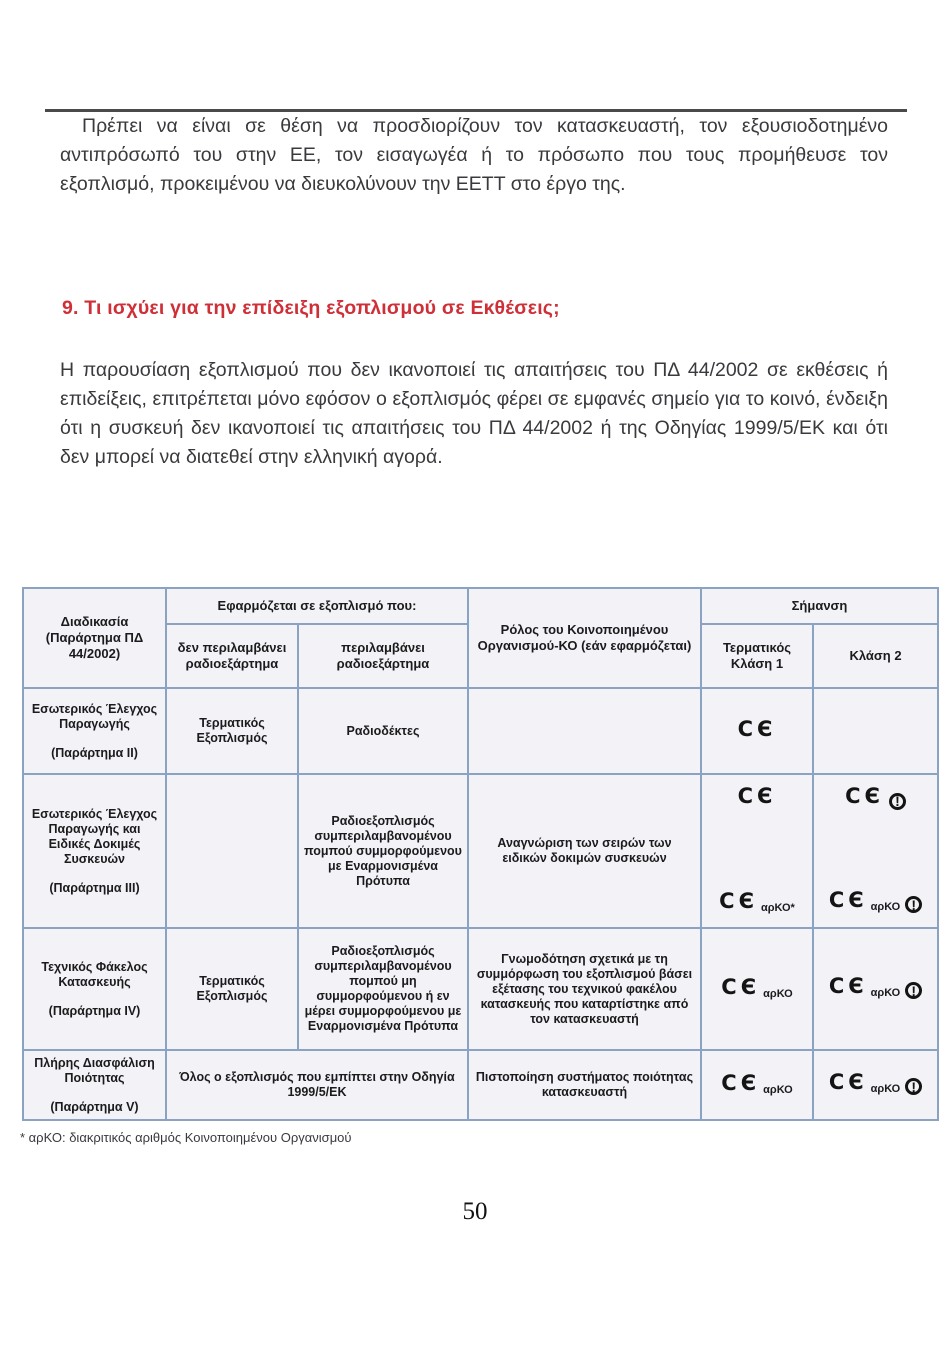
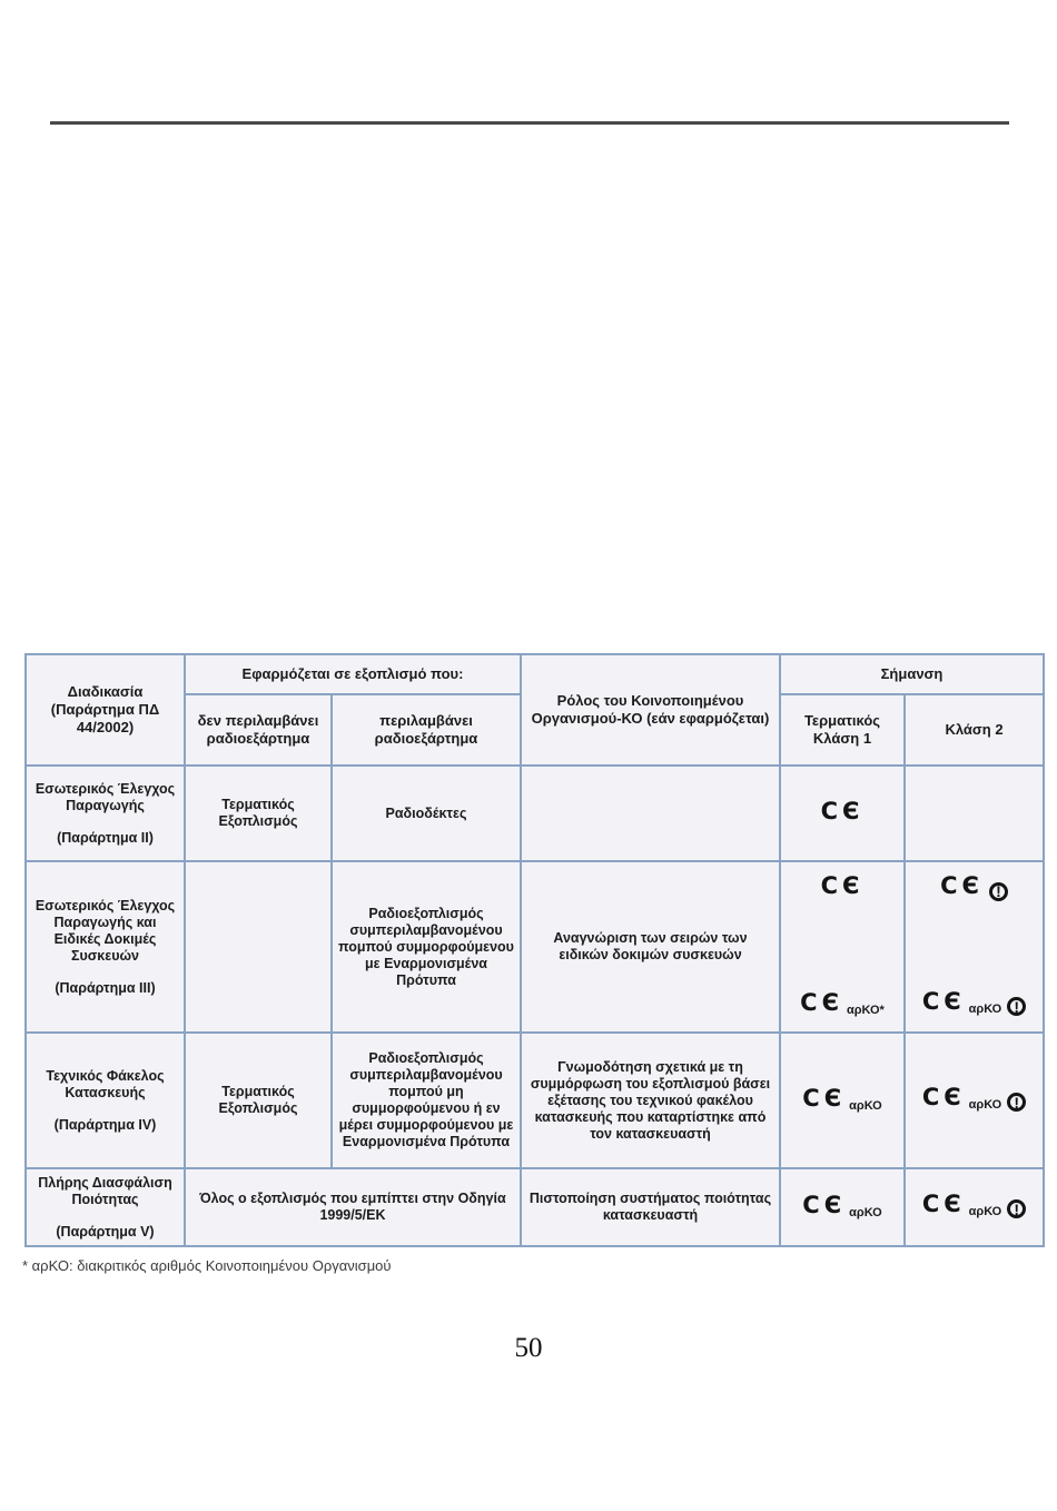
- Πρέπει να είναι σε θέση να προσδιορίζουν τον κατασκευαστή, τον εξουσιοδοτημένο αντιπρόσωπό του στην ΕΕ, τον εισαγωγέα ή το πρόσωπο που τους προμήθευσε τον εξοπλισμό, προκειμένου να διευκολύνουν την ΕΕΤΤ στο έργο της.
- 9. Τι ισχύει για την επίδειξη εξοπλισμού σε Εκθέσεις;
- Η παρουσίαση εξοπλισμού που δεν ικανοποιεί τις απαιτήσεις του ΠΔ 44/2002 σε εκθέσεις ή επιδείξεις, επιτρέπεται μόνο εφόσον ο εξοπλισμός φέρει σε εμφανές σημείο για το κοινό, ένδειξη ότι η συσκευή δεν ικανοποιεί τις απαιτήσεις του ΠΔ 44/2002 ή της Οδηγίας 1999/5/ΕΚ και ότι δεν μπορεί να διατεθεί στην ελληνική αγορά.
  Διαδικασία (Παράρτημα ΠΔ 44/2002)	Εφαρμόζεται σε εξοπλισμό που:	Ρόλος του Κοινοποιημένου Οργανισμού-ΚΟ (εάν εφαρμόζεται)	Σήμανση
  δεν περιλαμβάνει ραδιοεξάρτημα	περιλαμβάνει ραδιοεξάρτημα	Τερματικός Κλάση 1	Κλάση 2
  Εσωτερικός Έλεγχος Παραγωγής (Παράρτημα ΙΙ)	Τερματικός Εξοπλισμός	Ραδιοδέκτες		CЄ
  Εσωτερικός Έλεγχος Παραγωγής και Ειδικές Δοκιμές Συσκευών (Παράρτημα ΙΙΙ)		Ραδιοεξοπλισμός συμπεριλαμβανομένου πομπού συμμορφούμενου με Εναρμονισμένα Πρότυπα	Αναγνώριση των σειρών των ειδικών δοκιμών συσκευών	CЄ CЄ αρΚΟ*	CЄ ! CЄ αρΚΟ !
  Τεχνικός Φάκελος Κατασκευής (Παράρτημα IV)	Τερματικός Εξοπλισμός	Ραδιοεξοπλισμός συμπεριλαμβανομένου πομπού μη συμμορφούμενου ή εν μέρει συμμορφούμενου με Εναρμονισμένα Πρότυπα	Γνωμοδότηση σχετικά με τη συμμόρφωση του εξοπλισμού βάσει εξέτασης του τεχνικού φακέλου κατασκευής που καταρτίστηκε από τον κατασκευαστή	CЄ αρΚΟ	CЄ αρΚΟ !
  Πλήρης Διασφάλιση Ποιότητας (Παράρτημα V)	Όλος ο εξοπλισμός που εμπίπτει στην Οδηγία 1999/5/ΕΚ	Πιστοποίηση συστήματος ποιότητας κατασκευαστή	CЄ αρΚΟ	CЄ αρΚΟ !
  * αρΚΟ: διακριτικός αριθμός Κοινοποιημένου Οργανισμού
  50
